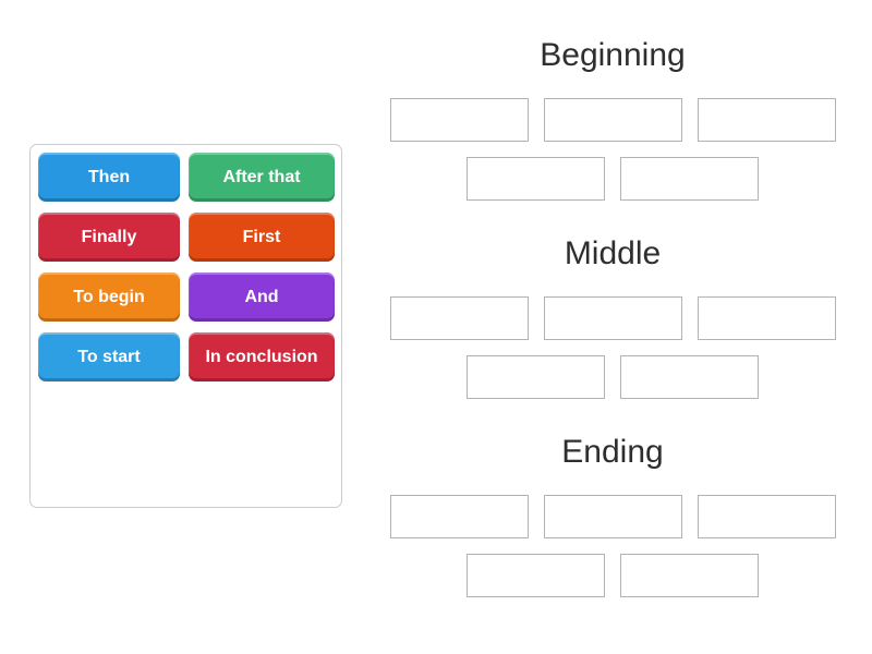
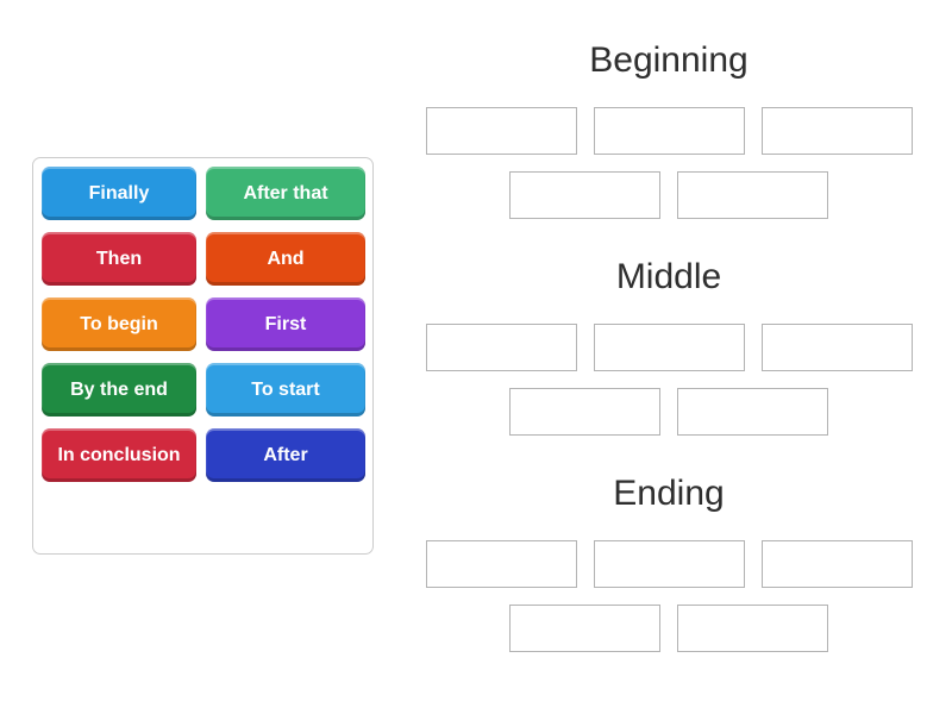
- Then
+ Finally
  After that
- Finally
+ Then
- First
+ And
  To begin
- And
+ First
+ By the end
  To start
  In conclusion
+ After
  Beginning
  Middle
  Ending
